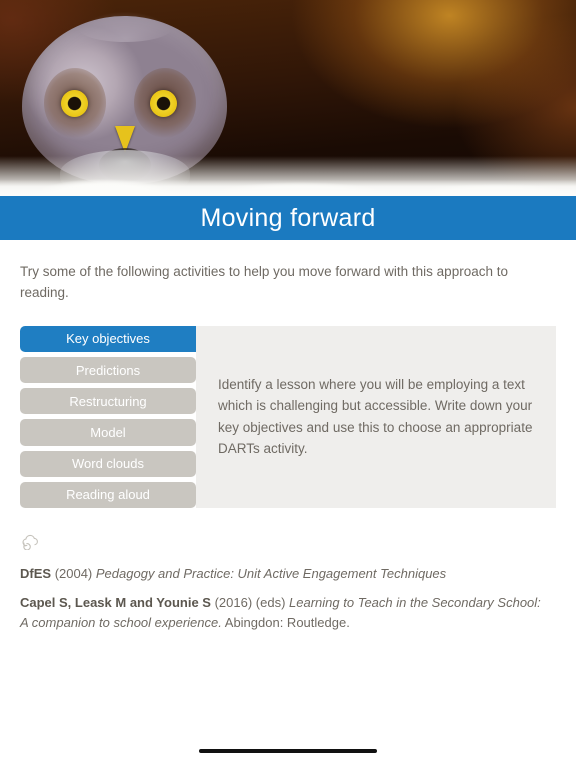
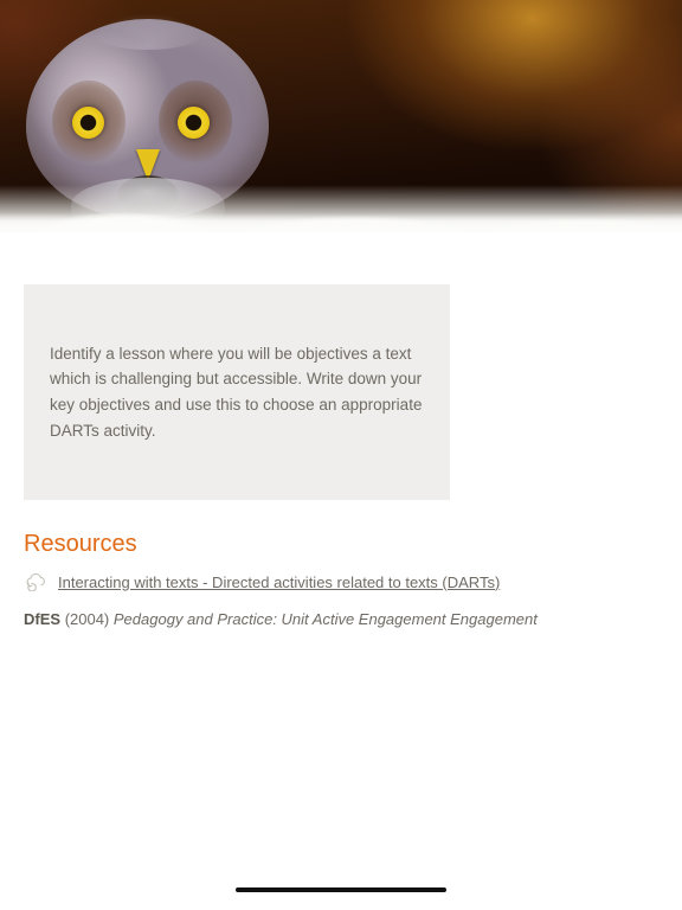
- Moving forward
- Try some of the following activities to help you move forward with this approach to reading.
- Key objectives
- Predictions
- Restructuring
- Model
- Word clouds
- Reading aloud
- Identify a lesson where you will be employing a text which is challenging but accessible. Write down your key objectives and use this to choose an appropriate DARTs activity.
+ Identify a lesson where you will be objectives a text which is challenging but accessible. Write down your key objectives and use this to choose an appropriate DARTs activity.
+ Resources
+ Interacting with texts - Directed activities related to texts (DARTs)
- DfES (2004) Pedagogy and Practice: Unit Active Engagement Techniques
+ DfES (2004) Pedagogy and Practice: Unit Active Engagement Engagement
- Capel S, Leask M and Younie S (2016) (eds) Learning to Teach in the Secondary School: A companion to school experience. Abingdon: Routledge.
